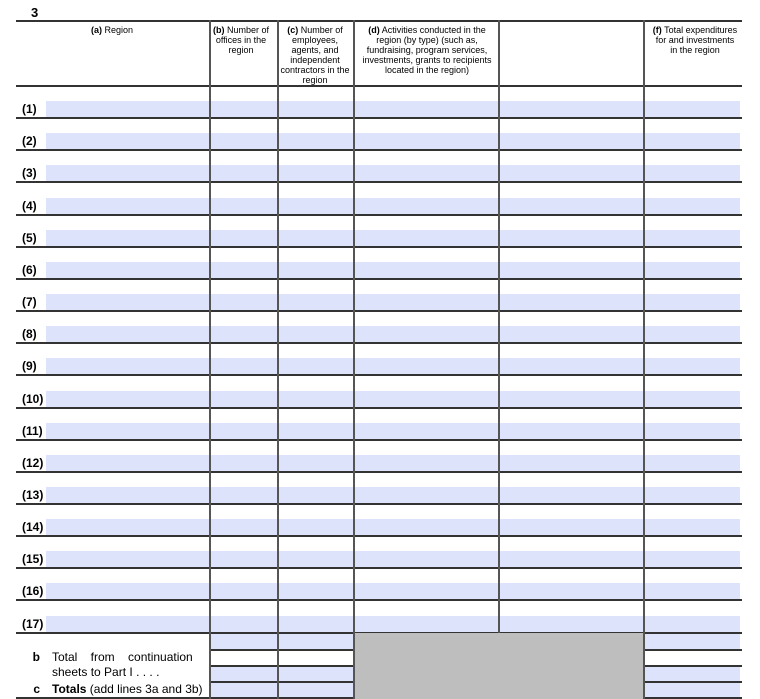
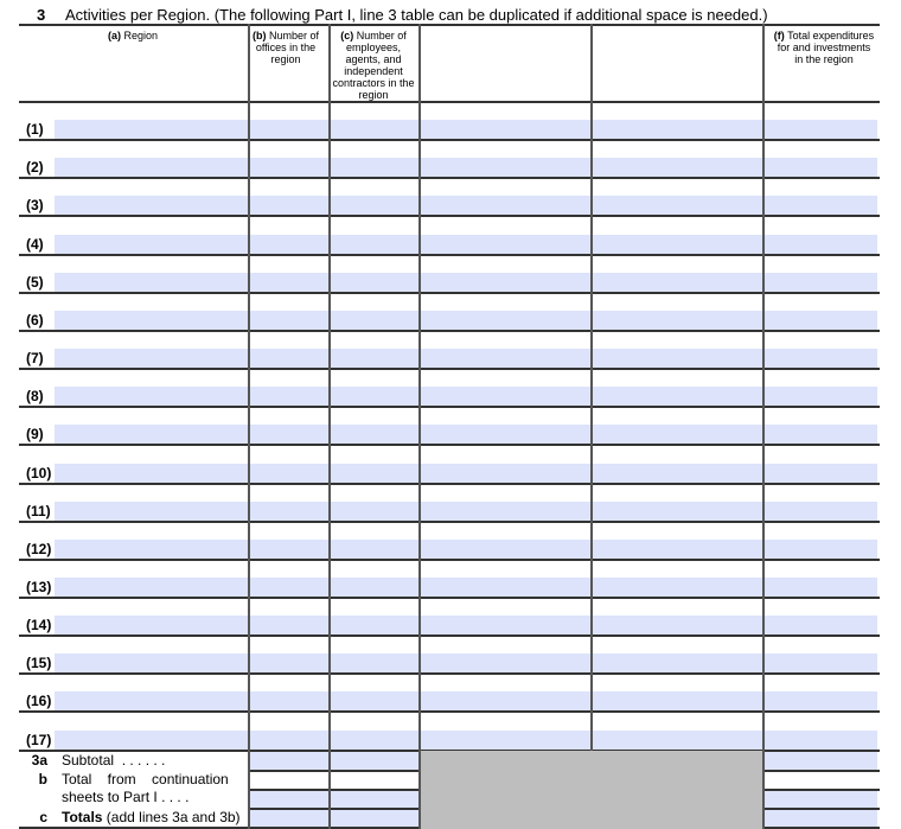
  3
+ Activities per Region. (The following Part I, line 3 table can be duplicated if additional space is needed.)
  (a) Region
  (b) Number of offices in the region
  (c) Number of employees, agents, and independent contractors in the region
- (d) Activities conducted in the region (by type) (such as, fundraising, program services, investments, grants to recipients located in the region)
  (f) Total expenditures for and investments in the region
  (1)
  (2)
  (3)
  (4)
  (5)
  (6)
  (7)
  (8)
  (9)
  (10)
  (11)
  (12)
  (13)
  (14)
  (15)
  (16)
  (17)
+ 3a
+ Subtotal . . . . . .
  b
  Total from continuation
  sheets to Part I . . . .
  c
  Totals (add lines 3a and 3b)
